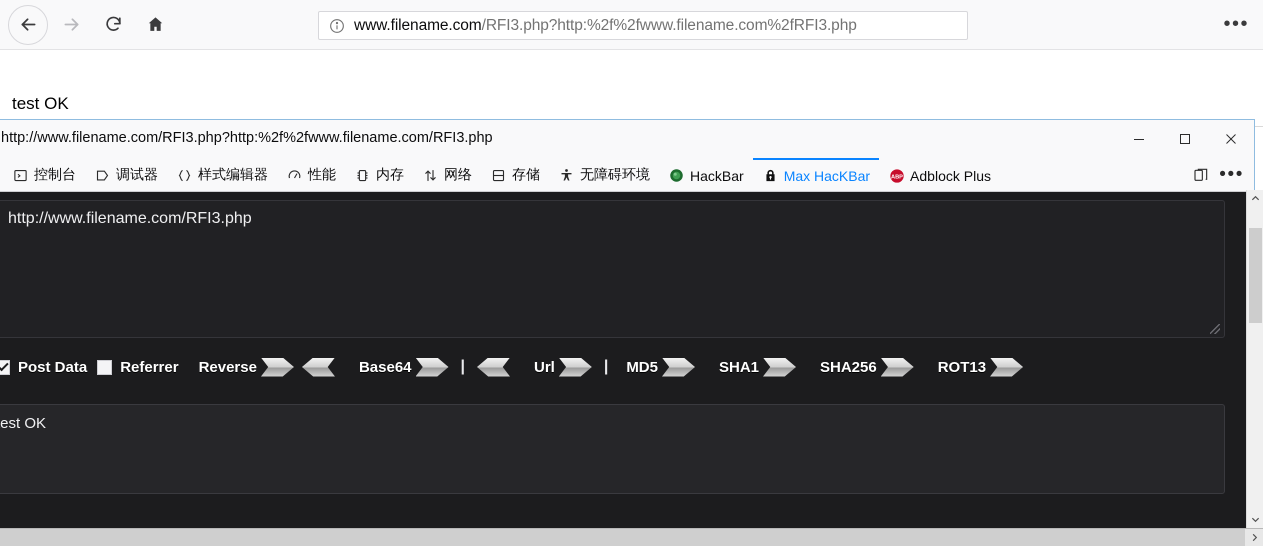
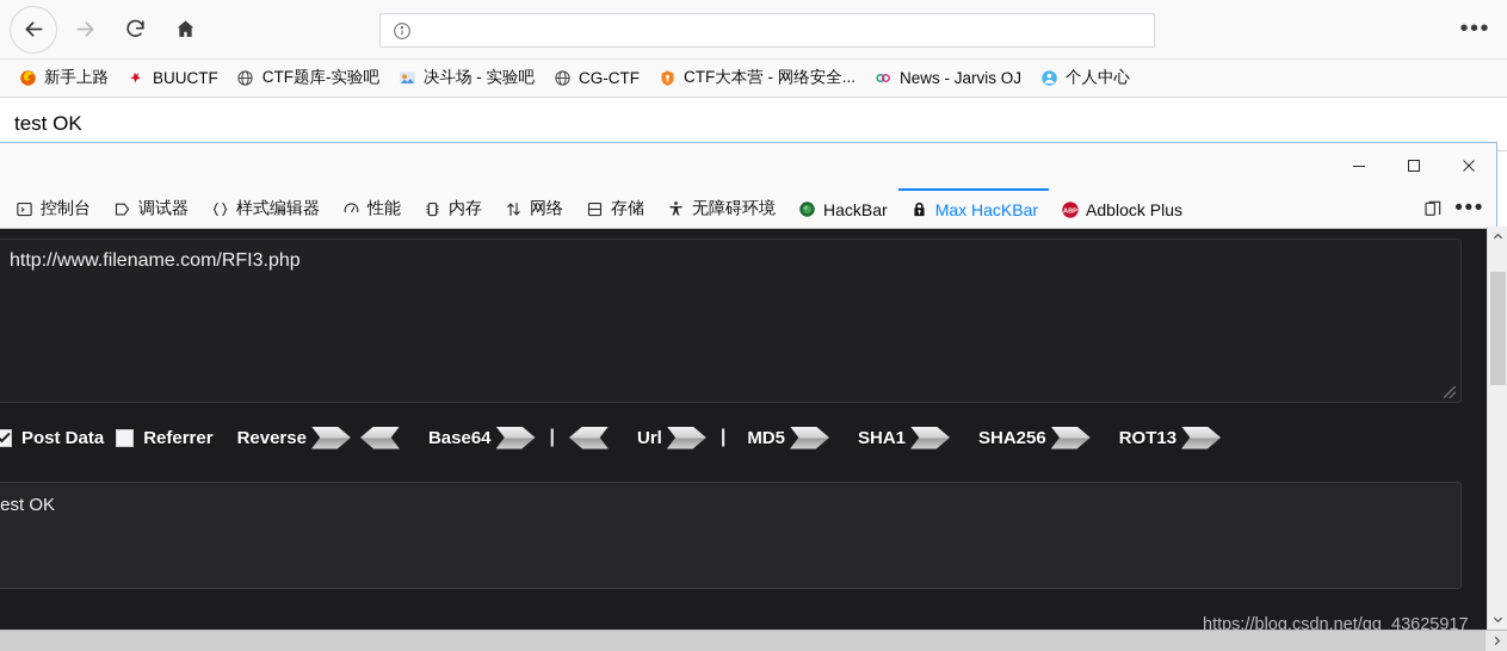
- www.filename.com/RFI3.php?http:%2f%2fwww.filename.com%2fRFI3.php
  •••
+ 新手上路
+ BUUCTF
+ CTF题库-实验吧
+ 决斗场 - 实验吧
+ CG-CTF
+ CTF大本营 - 网络安全...
+ News - Jarvis OJ
+ 个人中心
  test OK
- http://www.filename.com/RFI3.php?http:%2f%2fwww.filename.com/RFI3.php
  控制台
  调试器
  样式编辑器
  性能
  内存
  网络
  存储
  无障碍环境
  HackBar
  Max HacKBar
  Adblock Plus
  •••
  http://www.filename.com/RFI3.php
  Post Data
  Referrer
  Reverse
  Base64
  |
  Url
  |
  MD5
  SHA1
  SHA256
  ROT13
  est OK
+ https://blog.csdn.net/qq_43625917
